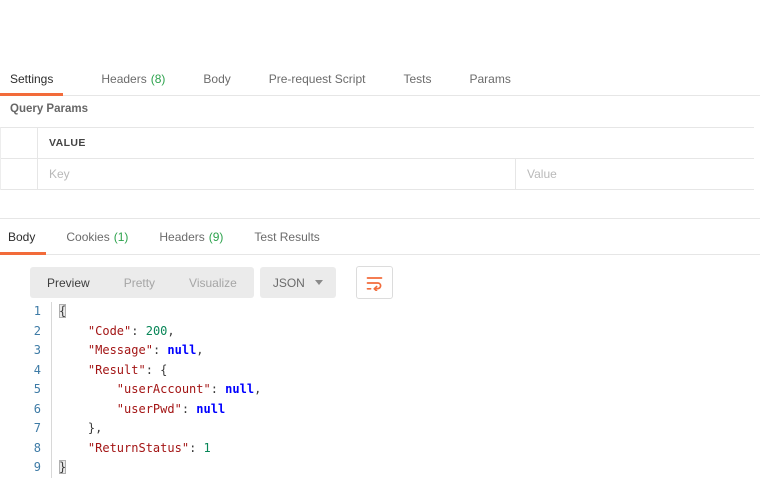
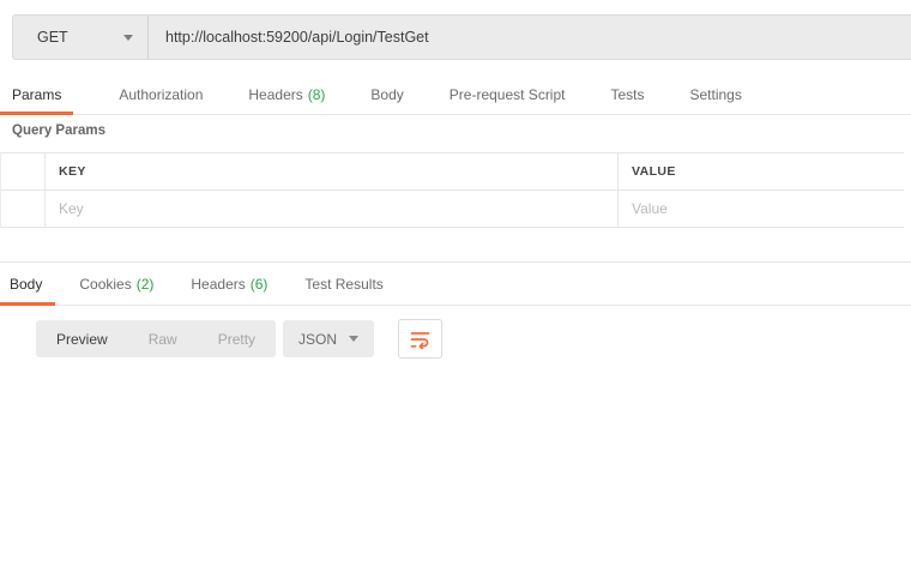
+ GET
+ http://localhost:59200/api/Login/TestGet
- Settings
+ Params
+ Authorization
  Headers
  (8)
  Body
  Pre-request Script
  Tests
- Params
+ Settings
  Query Params
+ KEY
  VALUE
  Key
  Value
  Body
  Cookies
- (1)
+ (2)
  Headers
- (9)
+ (6)
  Test Results
  Preview
+ Raw
  Pretty
- Visualize
  JSON
- 1
- {
- 2
- "Code": 200,
- 3
- "Message": null,
- 4
- "Result": {
- 5
- "userAccount": null,
- 6
- "userPwd": null
- 7
- },
- 8
- "ReturnStatus": 1
- 9
- }
